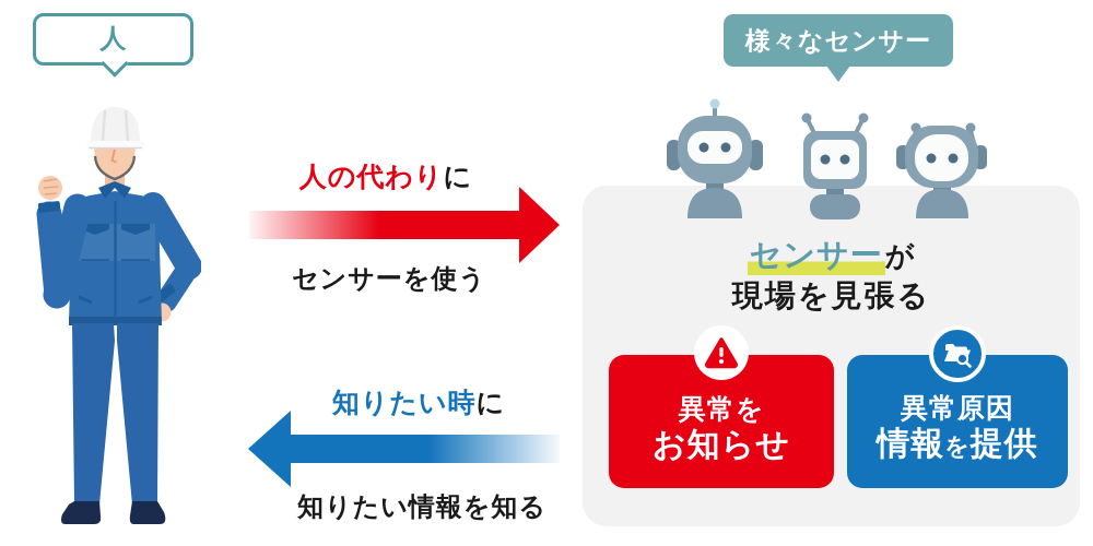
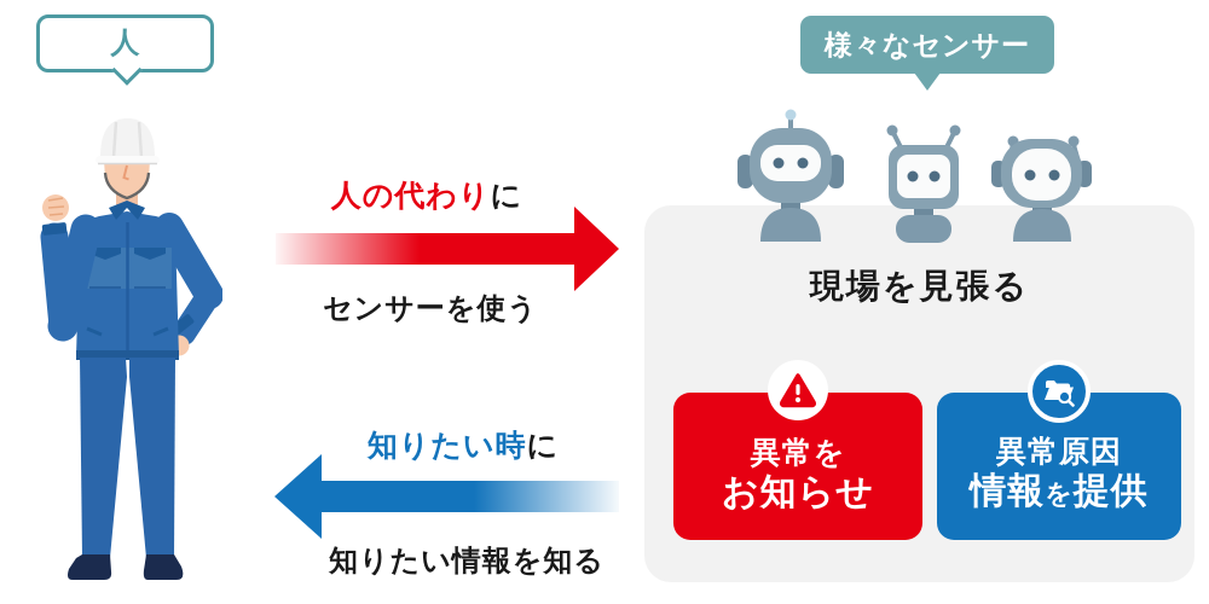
  人
  人の代わりに
  センサーを使う
  知りたい時に
  知りたい情報を知る
  様々なセンサー
- センサーが
  現場を見張る
  異常を
  お知らせ
  異常原因
  情報を提供
